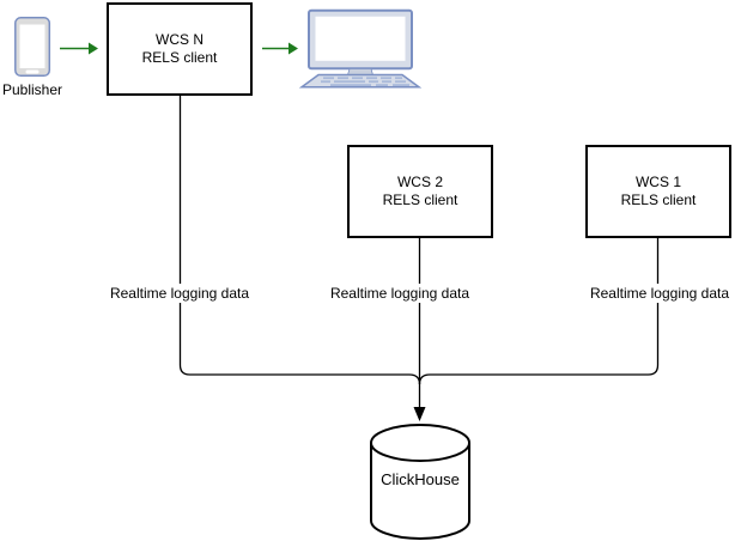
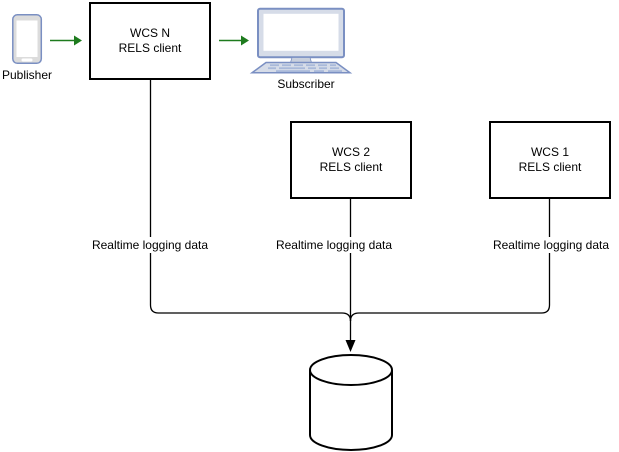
  WCS N
  RELS client
  WCS 2
  RELS client
  WCS 1
  RELS client
  Publisher
+ Subscriber
  Realtime logging data
  Realtime logging data
  Realtime logging data
- ClickHouse
